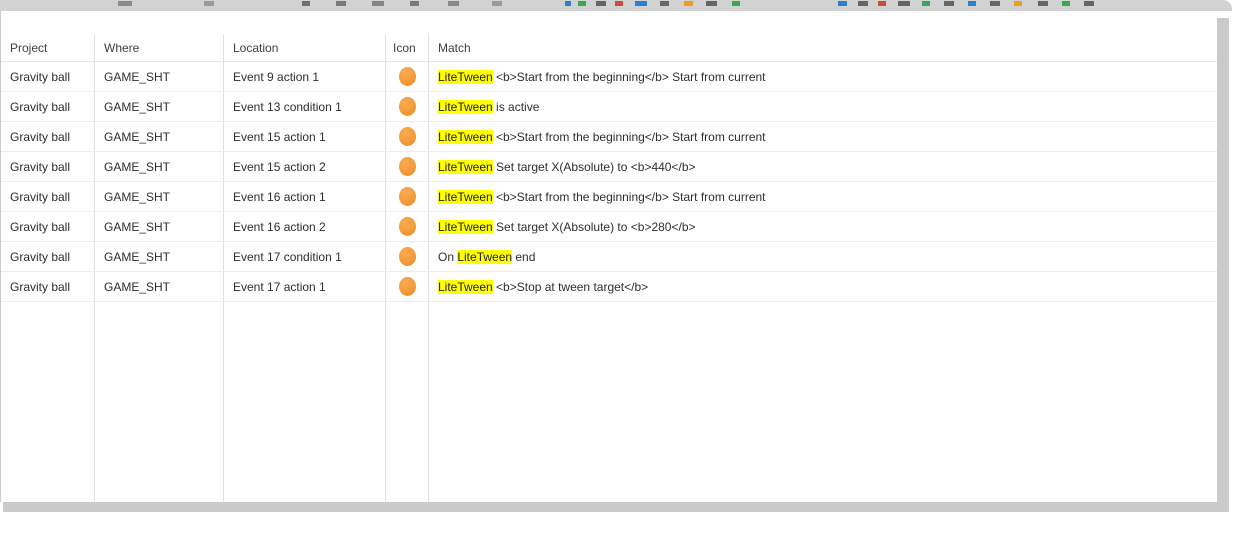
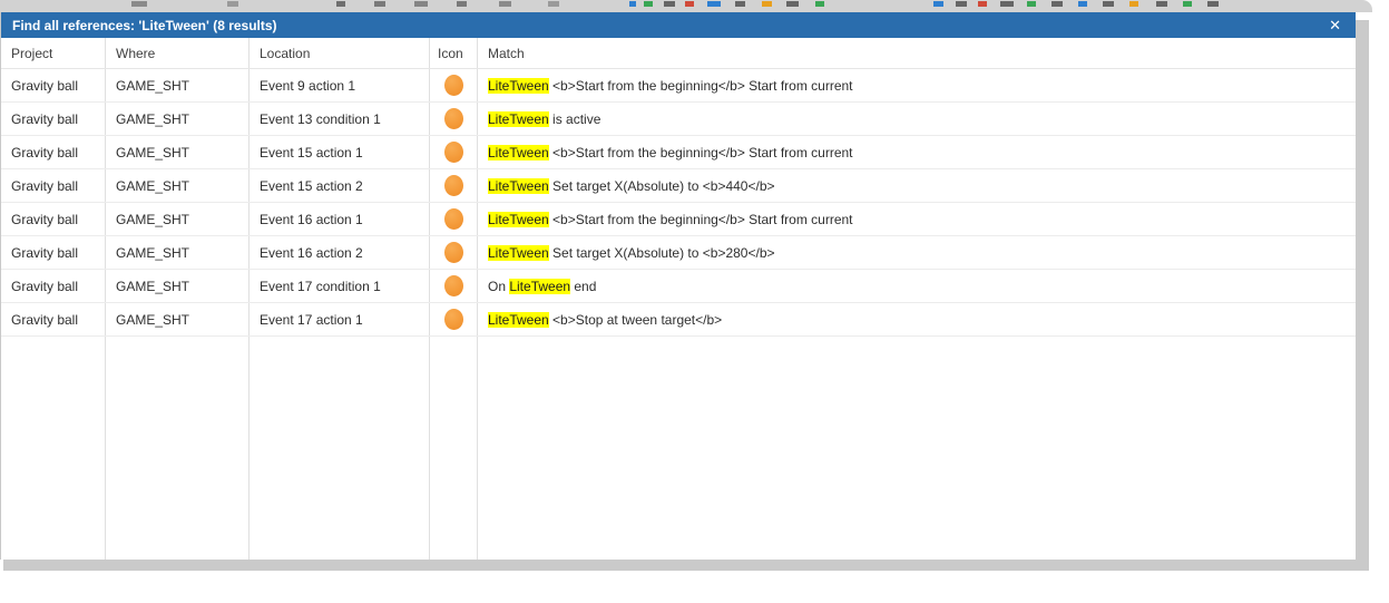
+ Find all references: 'LiteTween' (8 results)
+ ✕
  Project
  Where
  Location
  Icon
  Match
  Gravity ball
  GAME_SHT
  Event 9 action 1
  LiteTween
  <b>Start from the beginning</b> Start from current
  Gravity ball
  GAME_SHT
  Event 13 condition 1
  LiteTween
  is active
  Gravity ball
  GAME_SHT
  Event 15 action 1
  LiteTween
  <b>Start from the beginning</b> Start from current
  Gravity ball
  GAME_SHT
  Event 15 action 2
  LiteTween
  Set target X(Absolute) to <b>440</b>
  Gravity ball
  GAME_SHT
  Event 16 action 1
  LiteTween
  <b>Start from the beginning</b> Start from current
  Gravity ball
  GAME_SHT
  Event 16 action 2
  LiteTween
  Set target X(Absolute) to <b>280</b>
  Gravity ball
  GAME_SHT
  Event 17 condition 1
  On
  LiteTween
  end
  Gravity ball
  GAME_SHT
  Event 17 action 1
  LiteTween
  <b>Stop at tween target</b>
